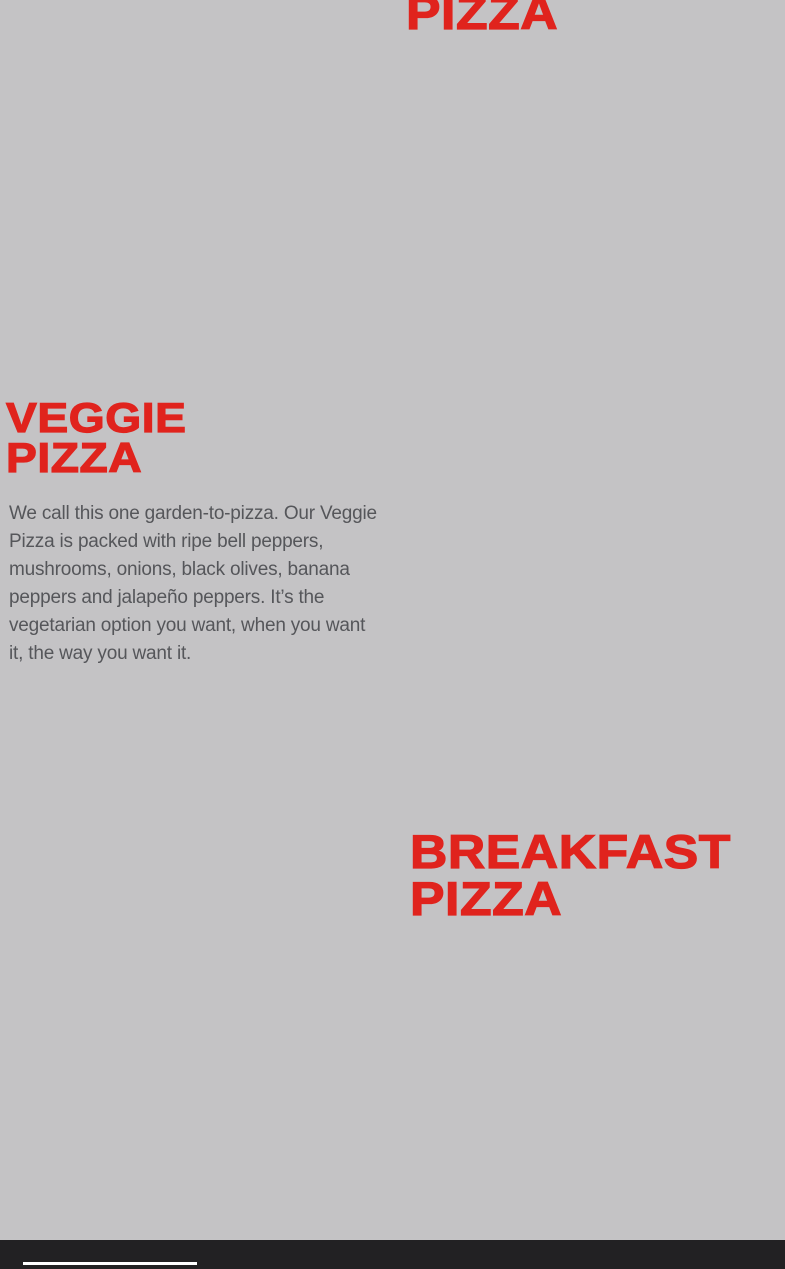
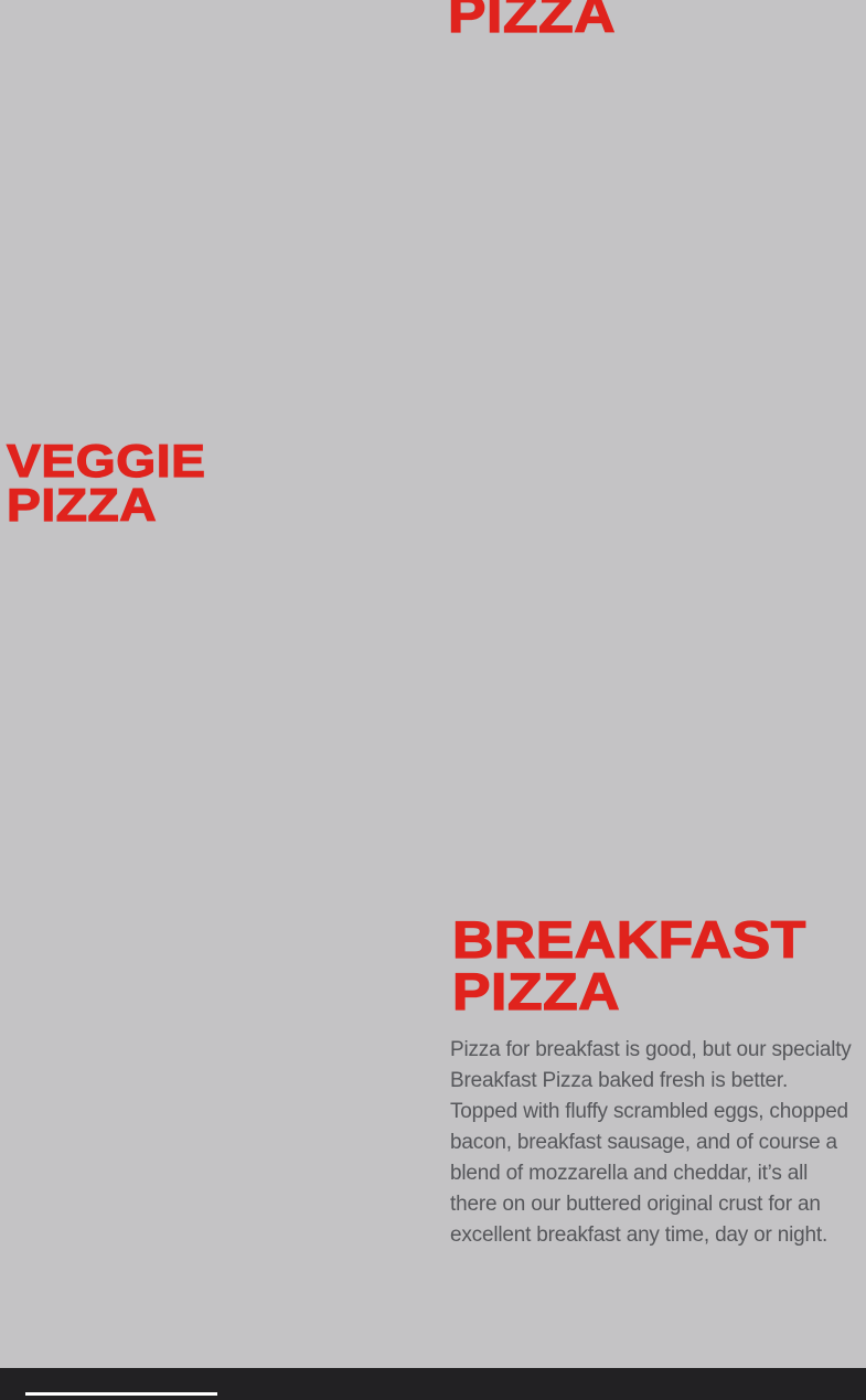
  PIZZA
  VEGGIE
  PIZZA
- We call this one garden-to-pizza. Our Veggie Pizza is packed with ripe bell peppers, mushrooms, onions, black olives, banana peppers and jalapeño peppers. It’s the vegetarian option you want, when you want it, the way you want it.
  BREAKFAST
  PIZZA
+ Pizza for breakfast is good, but our specialty Breakfast Pizza baked fresh is better. Topped with fluffy scrambled eggs, chopped bacon, breakfast sausage, and of course a blend of mozzarella and cheddar, it’s all there on our buttered original crust for an excellent breakfast any time, day or night.
